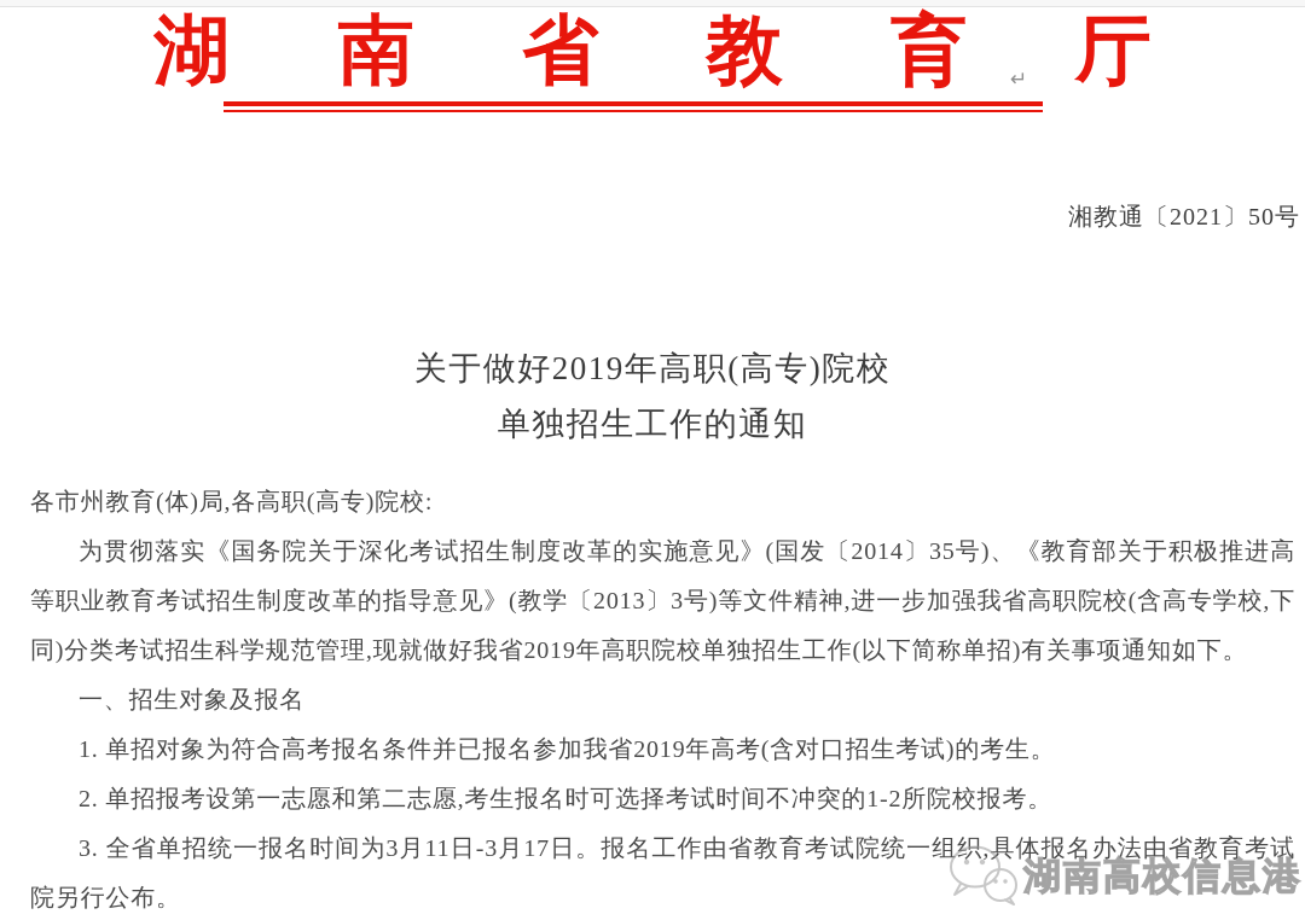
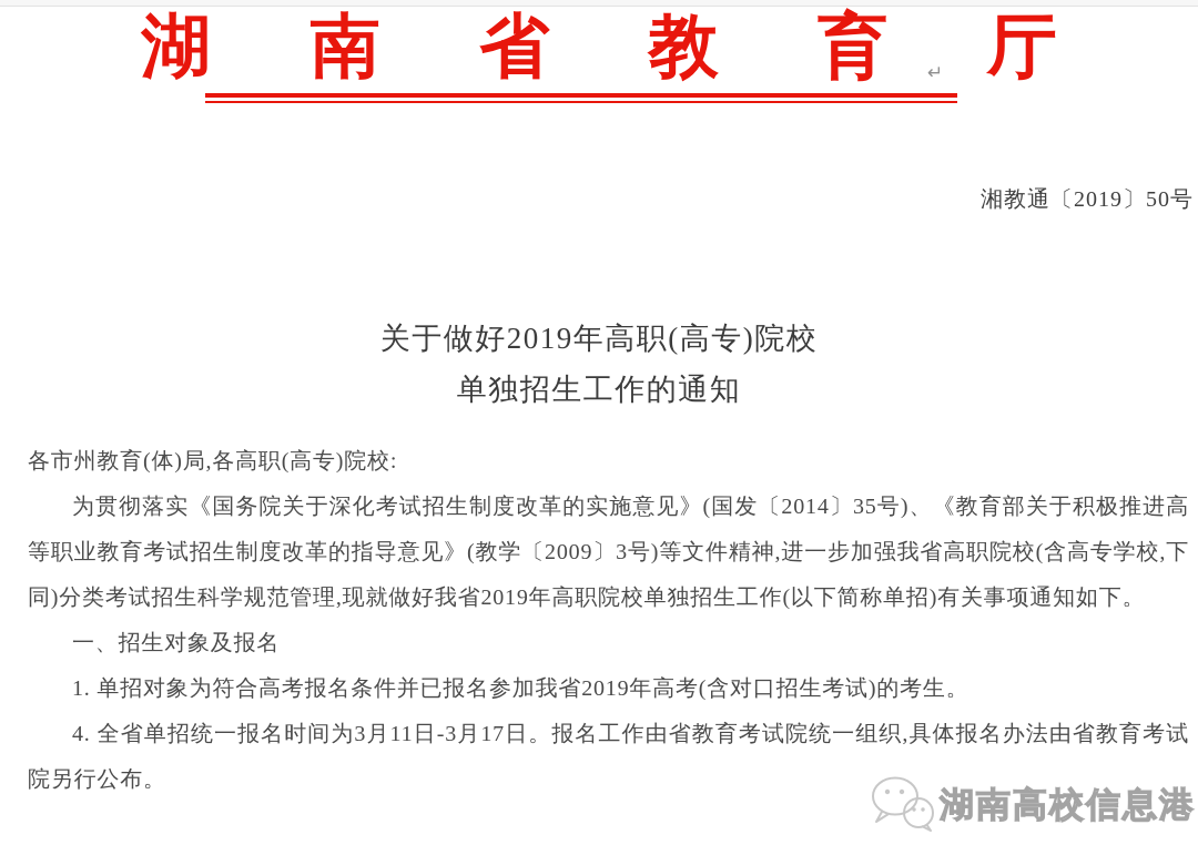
  湖 南 省 教 育 厅
  ↵
- 湘教通〔2021〕50号
+ 湘教通〔2019〕50号
  关于做好2019年高职(高专)院校
  单独招生工作的通知
  各市州教育(体)局,各高职(高专)院校:
- 为贯彻落实《国务院关于深化考试招生制度改革的实施意见》(国发〔2014〕35号)、《教育部关于积极推进高等职业教育考试招生制度改革的指导意见》(教学〔2013〕3号)等文件精神,进一步加强我省高职院校(含高专学校,下同)分类考试招生科学规范管理,现就做好我省2019年高职院校单独招生工作(以下简称单招)有关事项通知如下。
+ 为贯彻落实《国务院关于深化考试招生制度改革的实施意见》(国发〔2014〕35号)、《教育部关于积极推进高等职业教育考试招生制度改革的指导意见》(教学〔2009〕3号)等文件精神,进一步加强我省高职院校(含高专学校,下同)分类考试招生科学规范管理,现就做好我省2019年高职院校单独招生工作(以下简称单招)有关事项通知如下。
  一、招生对象及报名
  1. 单招对象为符合高考报名条件并已报名参加我省2019年高考(含对口招生考试)的考生。
- 2. 单招报考设第一志愿和第二志愿,考生报名时可选择考试时间不冲突的1-2所院校报考。
- 3. 全省单招统一报名时间为3月11日-3月17日。报名工作由省教育考试院统一组织,具体报名办法由省教育考试院另行公布。
+ 4. 全省单招统一报名时间为3月11日-3月17日。报名工作由省教育考试院统一组织,具体报名办法由省教育考试院另行公布。
  湖南高校信息港
